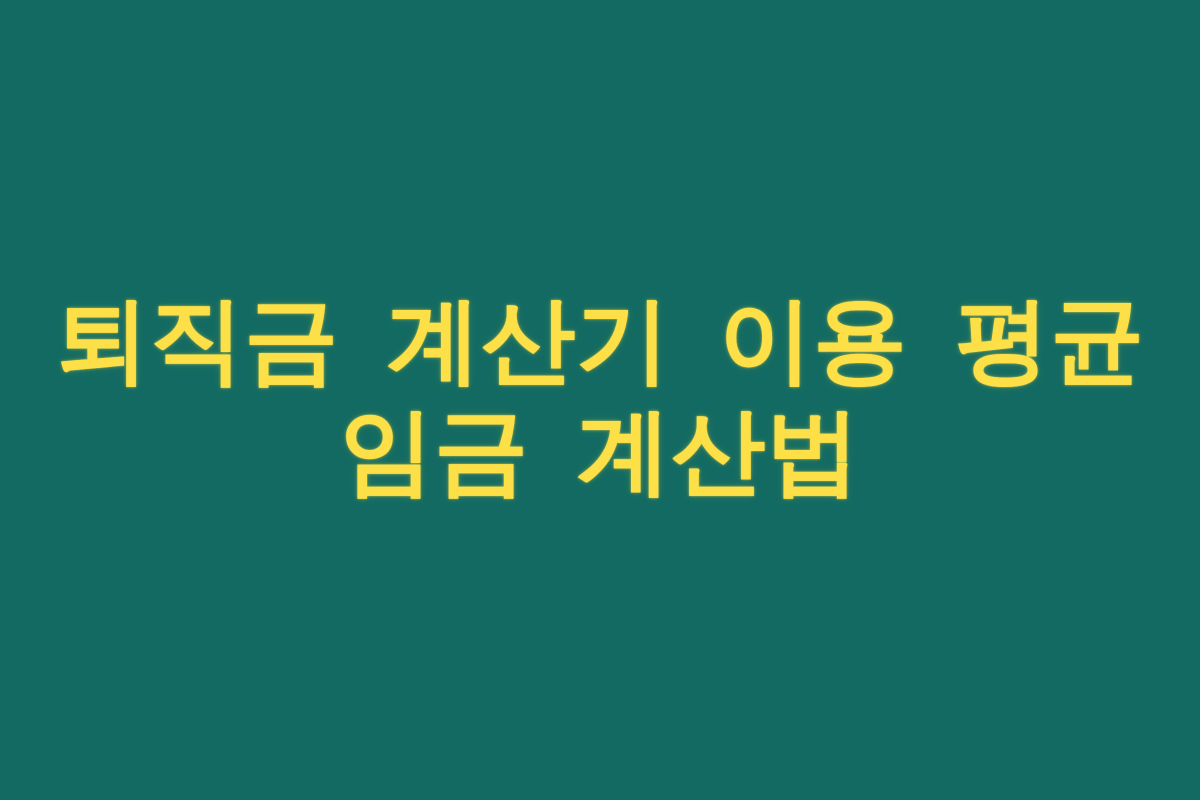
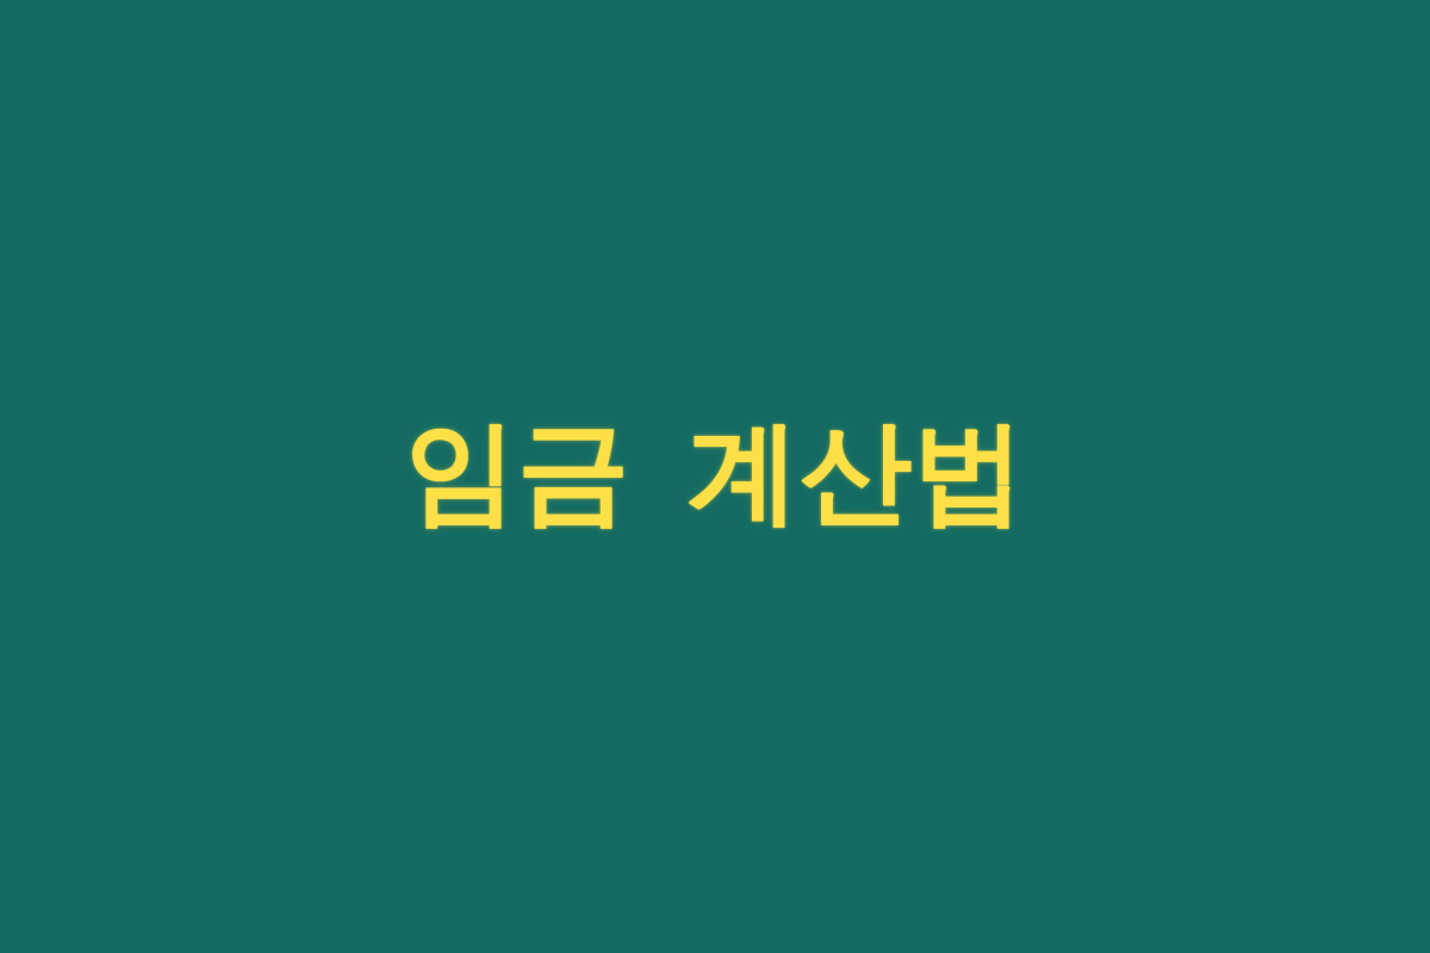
- 퇴직금 계산기 이용 평균
  임금 계산법
